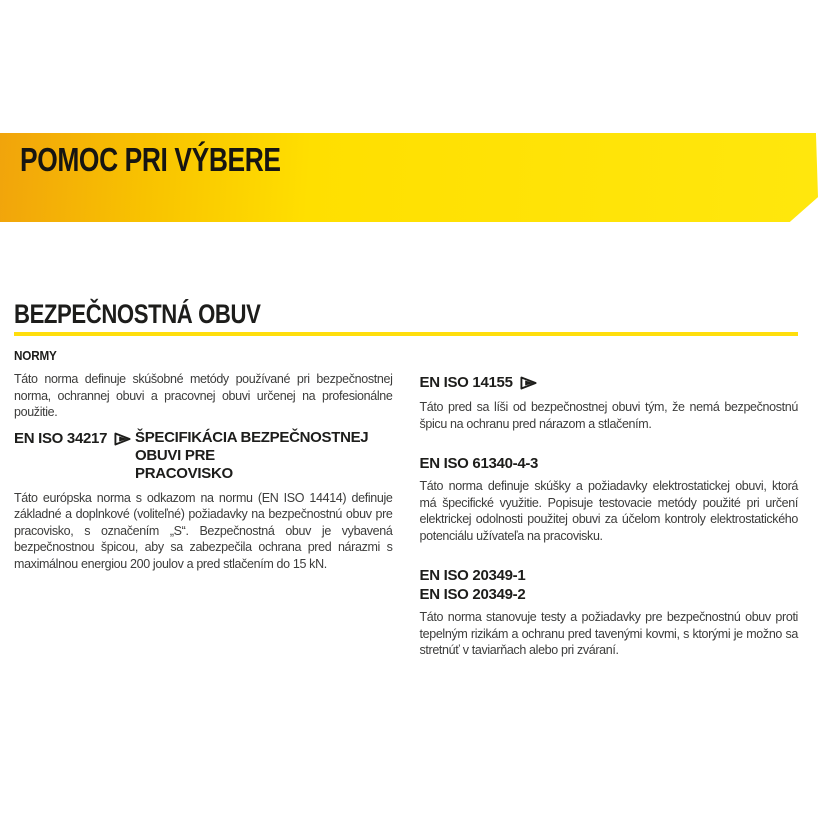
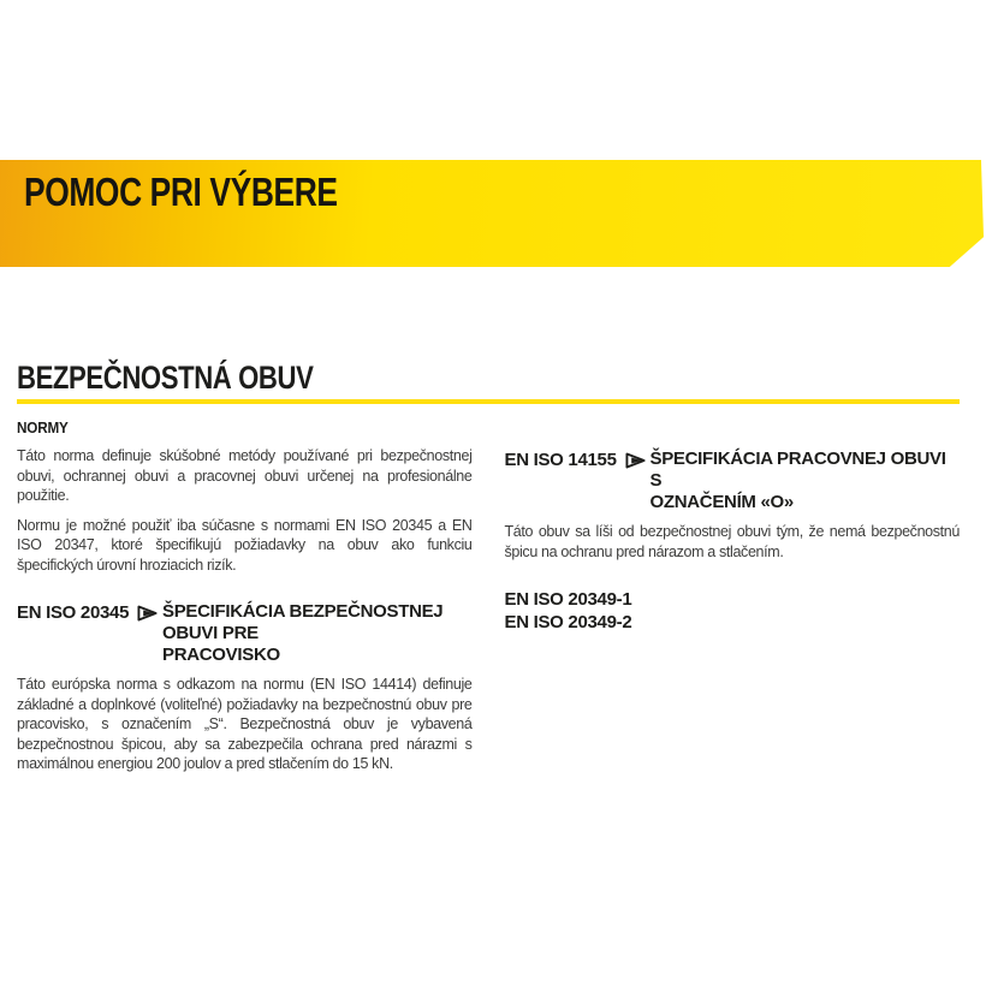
  POMOC PRI VÝBERE
  BEZPEČNOSTNÁ OBUV
  NORMY
- Táto norma definuje skúšobné metódy používané pri bezpečnostnej norma, ochrannej obuvi a pracovnej obuvi určenej na profesionálne použitie.
+ Táto norma definuje skúšobné metódy používané pri bezpečnostnej obuvi, ochrannej obuvi a pracovnej obuvi určenej na profesionálne použitie.
+ Normu je možné použiť iba súčasne s normami EN ISO 20345 a EN ISO 20347, ktoré špecifikujú požiadavky na obuv ako funkciu špecifických úrovní hroziacich rizík.
- EN ISO 34217
+ EN ISO 20345
  ŠPECIFIKÁCIA BEZPEČNOSTNEJ OBUVI PRE
  PRACOVISKO
  Táto európska norma s odkazom na normu (EN ISO 14414) definuje základné a doplnkové (voliteľné) požiadavky na bezpečnostnú obuv pre pracovisko, s označením „S“. Bezpečnostná obuv je vybavená bezpečnostnou špicou, aby sa zabezpečila ochrana pred nárazmi s maximálnou energiou 200 joulov a pred stlačením do 15 kN.
  EN ISO 14155
+ ŠPECIFIKÁCIA PRACOVNEJ OBUVI S
+ OZNAČENÍM «O»
- Táto pred sa líši od bezpečnostnej obuvi tým, že nemá bezpečnostnú špicu na ochranu pred nárazom a stlačením.
+ Táto obuv sa líši od bezpečnostnej obuvi tým, že nemá bezpečnostnú špicu na ochranu pred nárazom a stlačením.
- EN ISO 61340-4-3
- Táto norma definuje skúšky a požiadavky elektrostatickej obuvi, ktorá má špecifické využitie. Popisuje testovacie metódy použité pri určení elektrickej odolnosti použitej obuvi za účelom kontroly elektrostatického potenciálu užívateľa na pracovisku.
  EN ISO 20349-1
  EN ISO 20349-2
- Táto norma stanovuje testy a požiadavky pre bezpečnostnú obuv proti tepelným rizikám a ochranu pred tavenými kovmi, s ktorými je možno sa stretnúť v taviarňach alebo pri zváraní.
